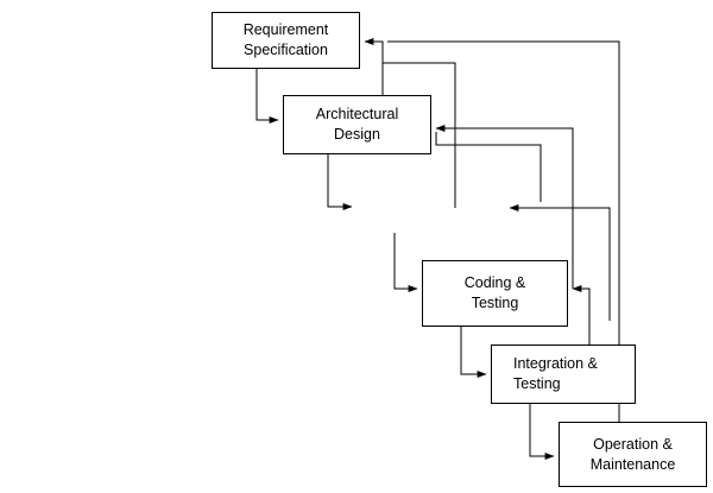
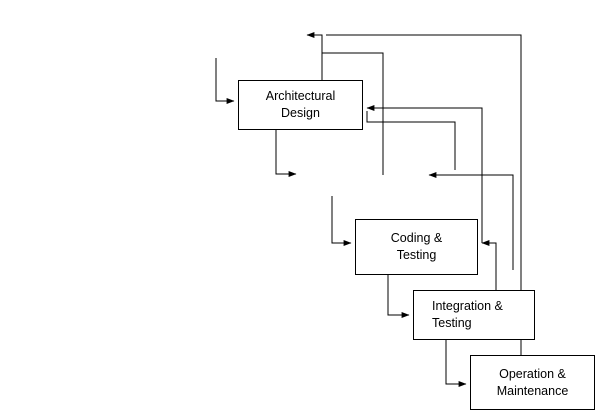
- Requirement
- Specification
  Architectural
  Design
  Coding &
  Testing
  Integration &
  Testing
  Operation &
  Maintenance
